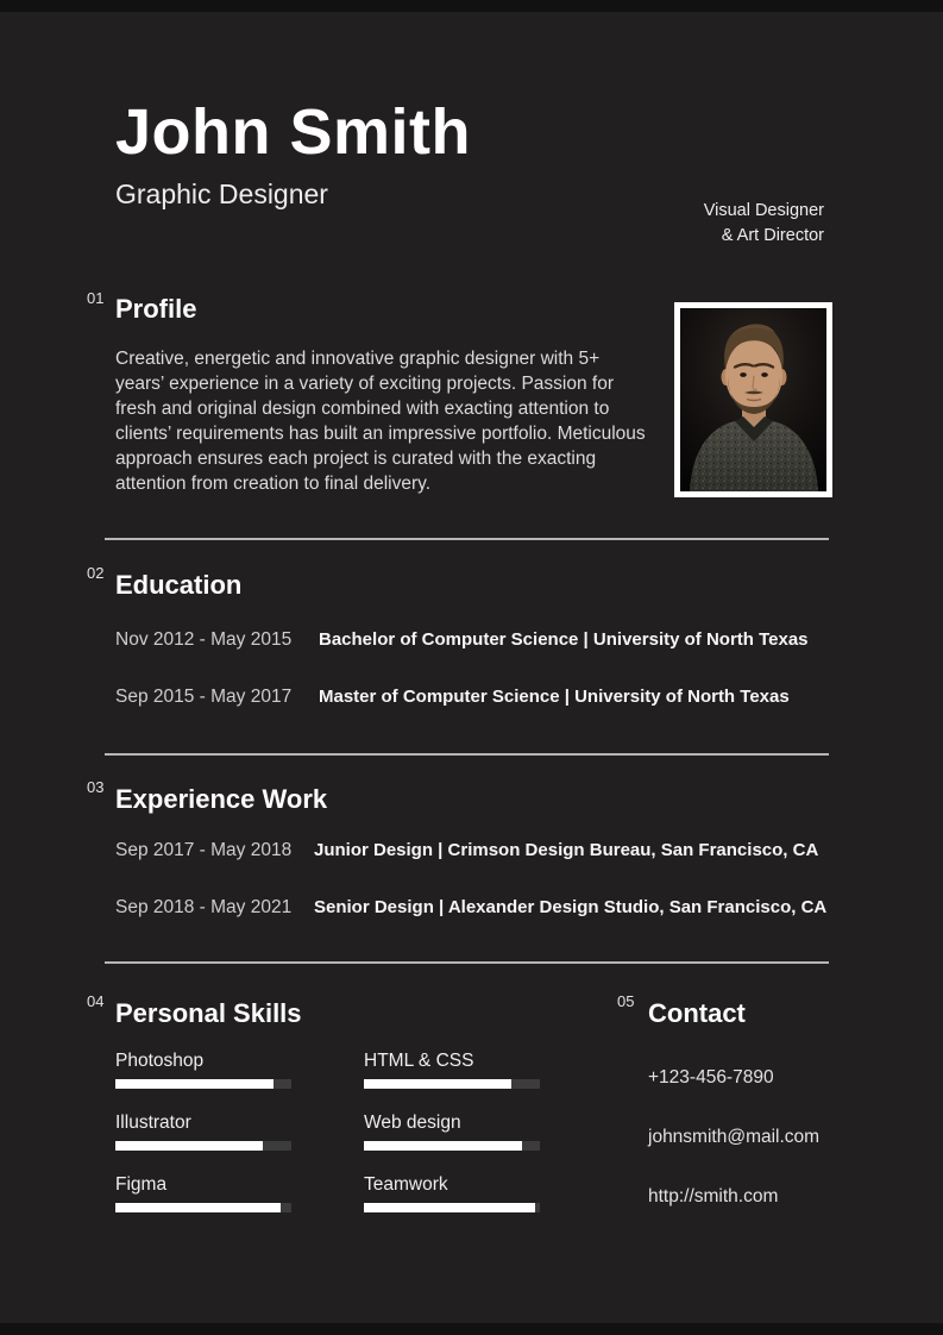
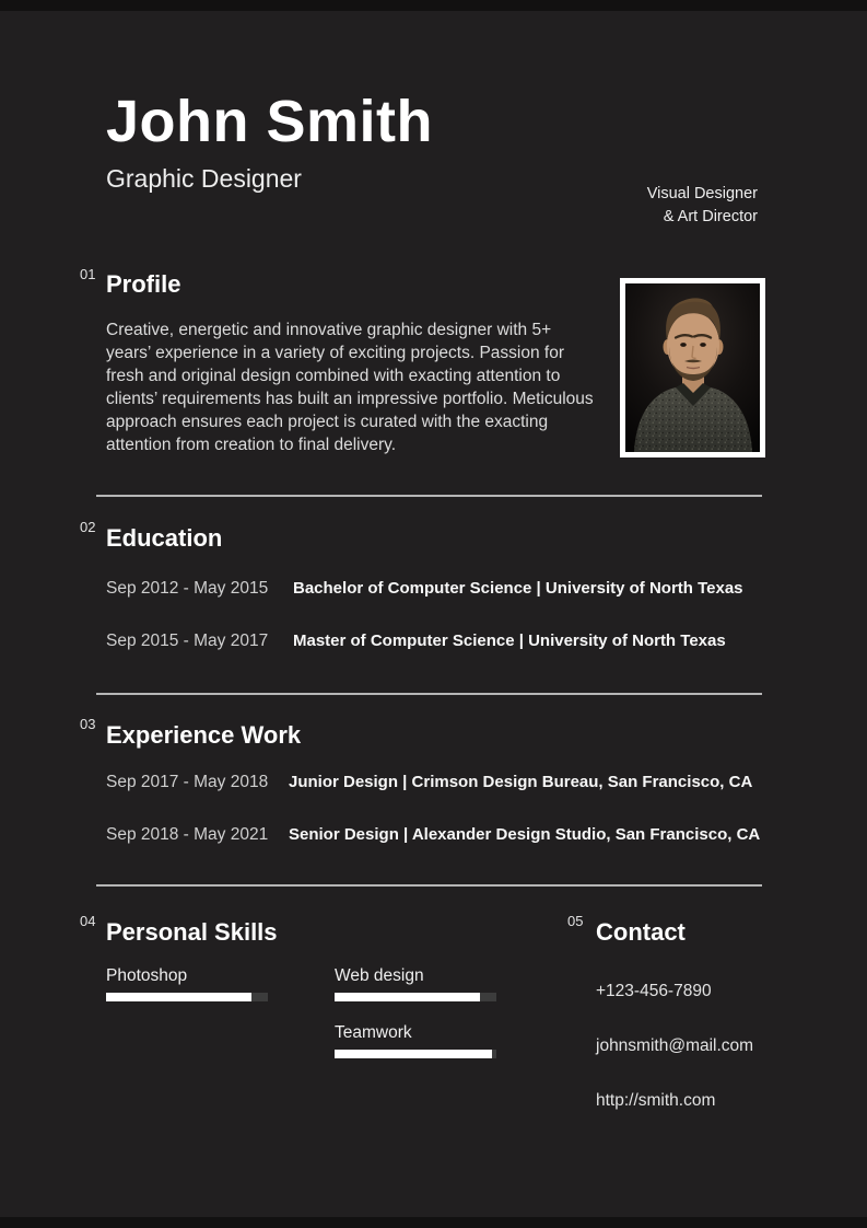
  John Smith
  Graphic Designer
  Visual Designer
  & Art Director
  01
  Profile
  Creative, energetic and innovative graphic designer with 5+ years’ experience in a variety of exciting projects. Passion for fresh and original design combined with exacting attention to clients’ requirements has built an impressive portfolio. Meticulous approach ensures each project is curated with the exacting attention from creation to final delivery.
  02
  Education
- Nov 2012 - May 2015 Bachelor of Computer Science | University of North Texas
+ Sep 2012 - May 2015 Bachelor of Computer Science | University of North Texas
  Sep 2015 - May 2017 Master of Computer Science | University of North Texas
  03
  Experience Work
  Sep 2017 - May 2018 Junior Design | Crimson Design Bureau, San Francisco, CA
  Sep 2018 - May 2021 Senior Design | Alexander Design Studio, San Francisco, CA
  04
  Personal Skills
  Photoshop
- Illustrator
- Figma
- HTML & CSS
  Web design
  Teamwork
  05
  Contact
  +123-456-7890
  johnsmith@mail.com
  http://smith.com
